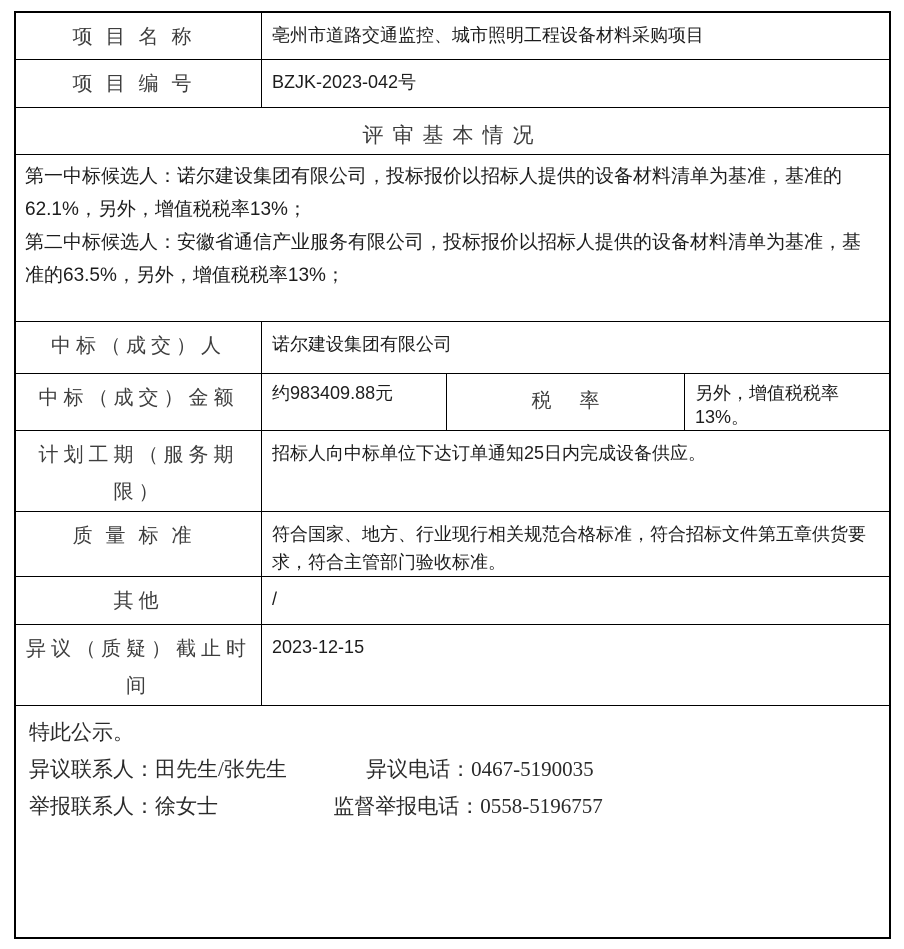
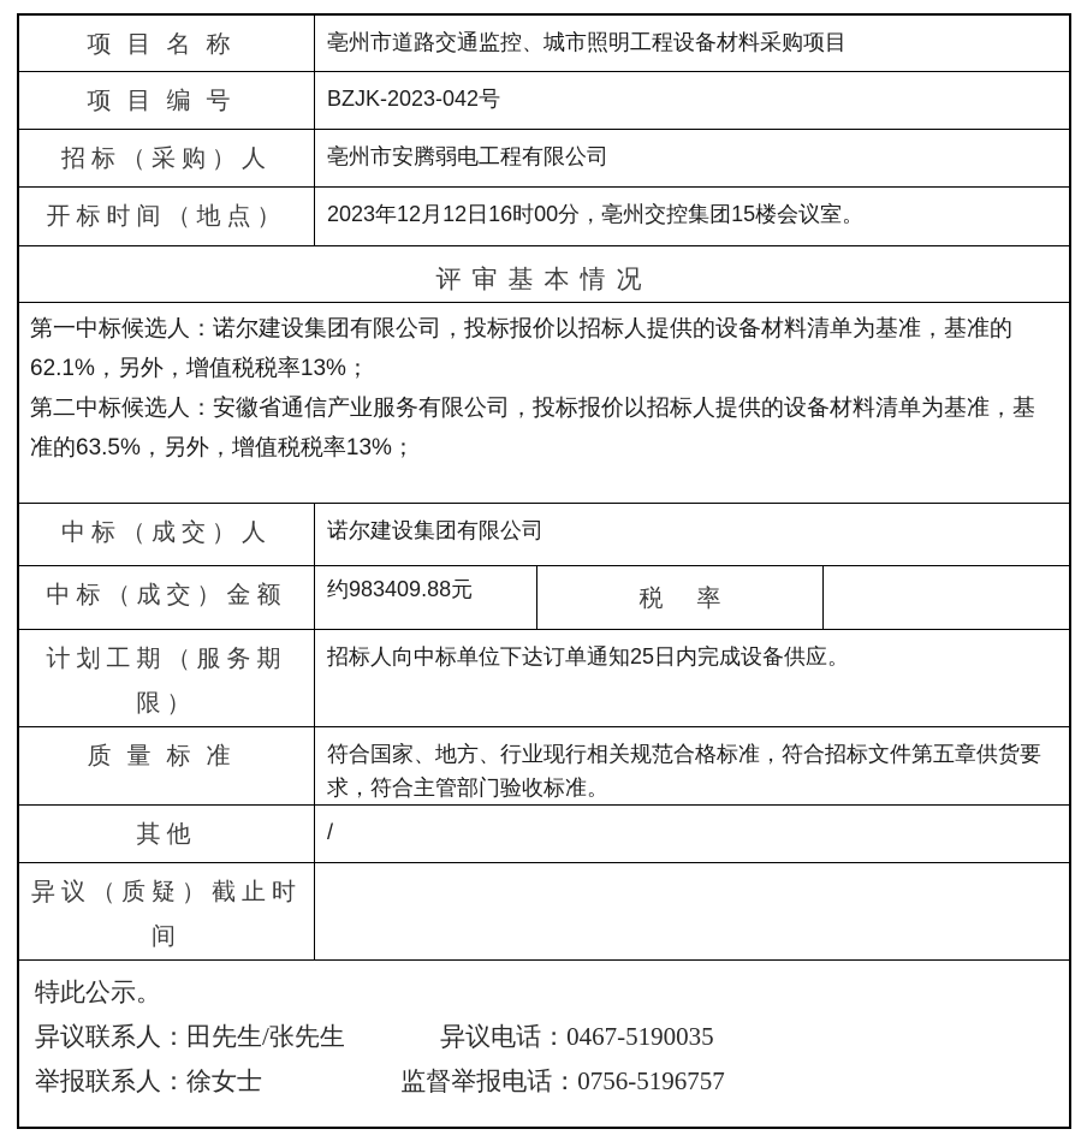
  项目名称
  亳州市道路交通监控、城市照明工程设备材料采购项目
  项目编号
  BZJK-2023-042号
+ 招标（采购）人
+ 亳州市安腾弱电工程有限公司
+ 开标时间（地点）
+ 2023年12月12日16时00分，亳州交控集团15楼会议室。
  评审基本情况
  第一中标候选人：诺尔建设集团有限公司，投标报价以招标人提供的设备材料清单为基准，基准的62.1%，另外，增值税税率13%；
  第二中标候选人：安徽省通信产业服务有限公司，投标报价以招标人提供的设备材料清单为基准，基准的63.5%，另外，增值税税率13%；
  中标（成交）人
  诺尔建设集团有限公司
  中标（成交）金额
  约983409.88元
  税率
- 另外，增值税税率13%。
  计划工期（服务期
  限）
  招标人向中标单位下达订单通知25日内完成设备供应。
  质量标准
  符合国家、地方、行业现行相关规范合格标准，符合招标文件第五章供货要求，符合主管部门验收标准。
  其他
  /
  异议（质疑）截止时
  间
- 2023-12-15
  特此公示。
  异议联系人：田先生/张先生 异议电话：0467-5190035
- 举报联系人：徐女士 监督举报电话：0558-5196757
+ 举报联系人：徐女士 监督举报电话：0756-5196757
